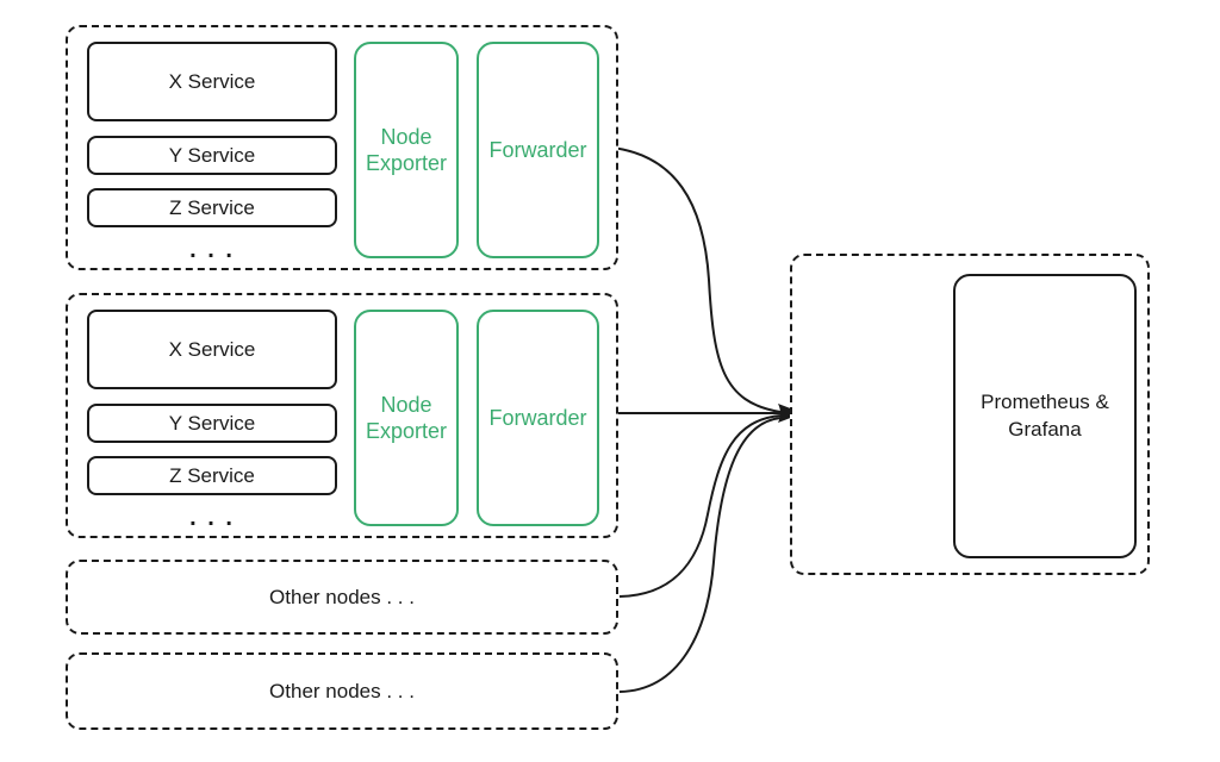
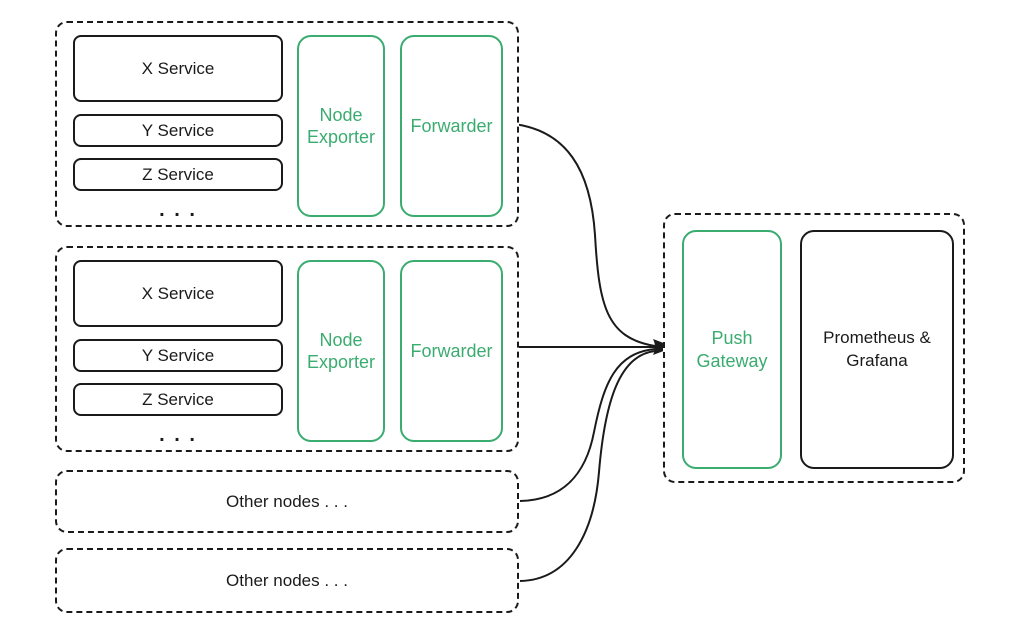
  X Service
  Y Service
  Z Service
  . . .
  Node Exporter
  Forwarder
  X Service
  Y Service
  Z Service
  . . .
  Node Exporter
  Forwarder
  Other nodes . . .
  Other nodes . . .
+ Push Gateway
  Prometheus & Grafana
